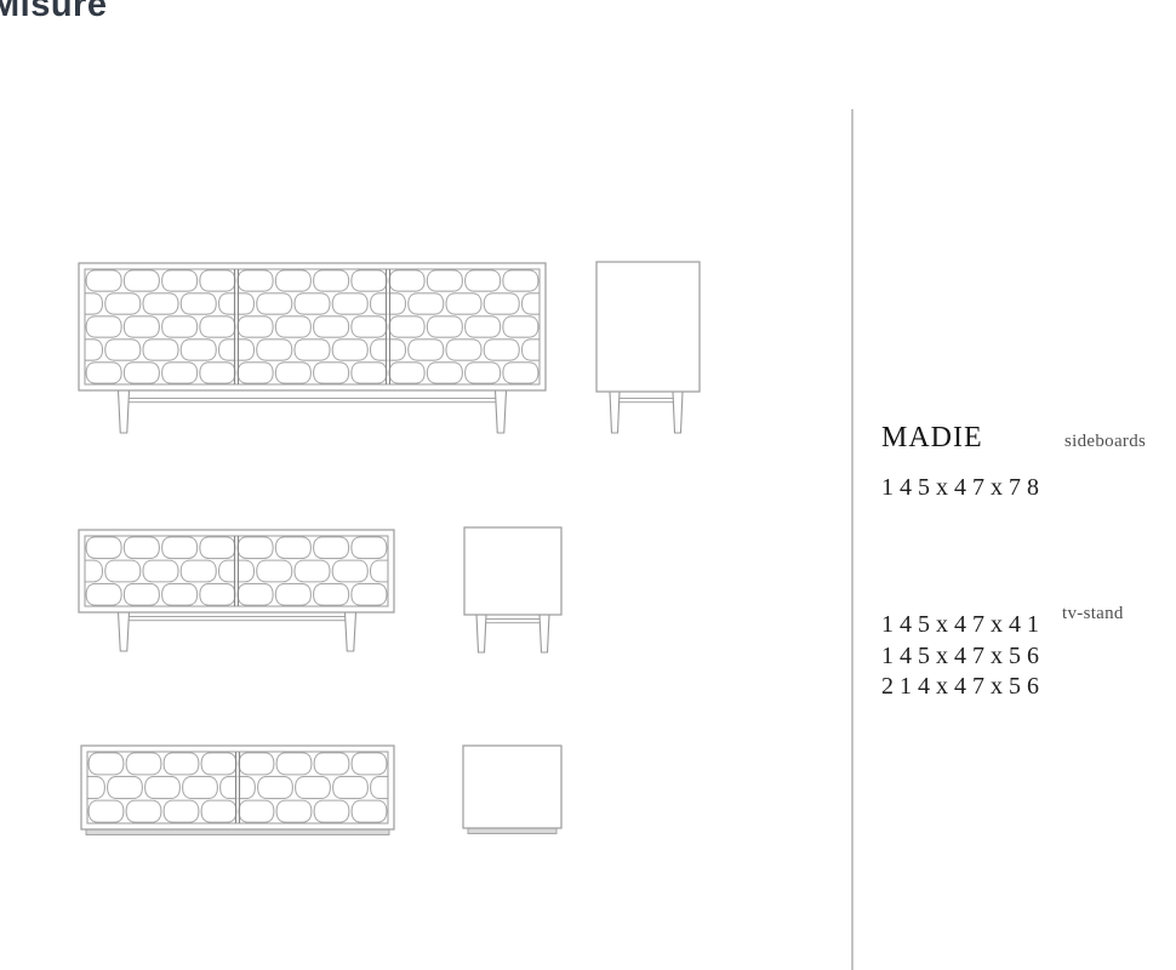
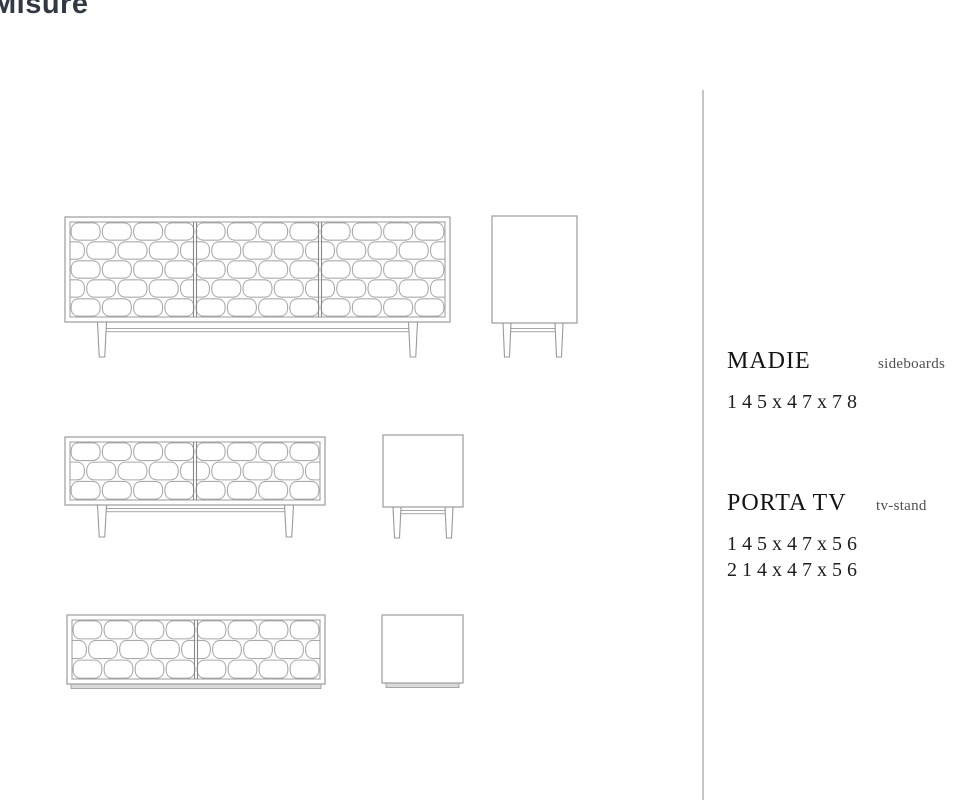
  Misure
  MADIE
  sideboards
  145x47x78
+ PORTA TV
  tv-stand
- 145x47x41
  145x47x56
  214x47x56
